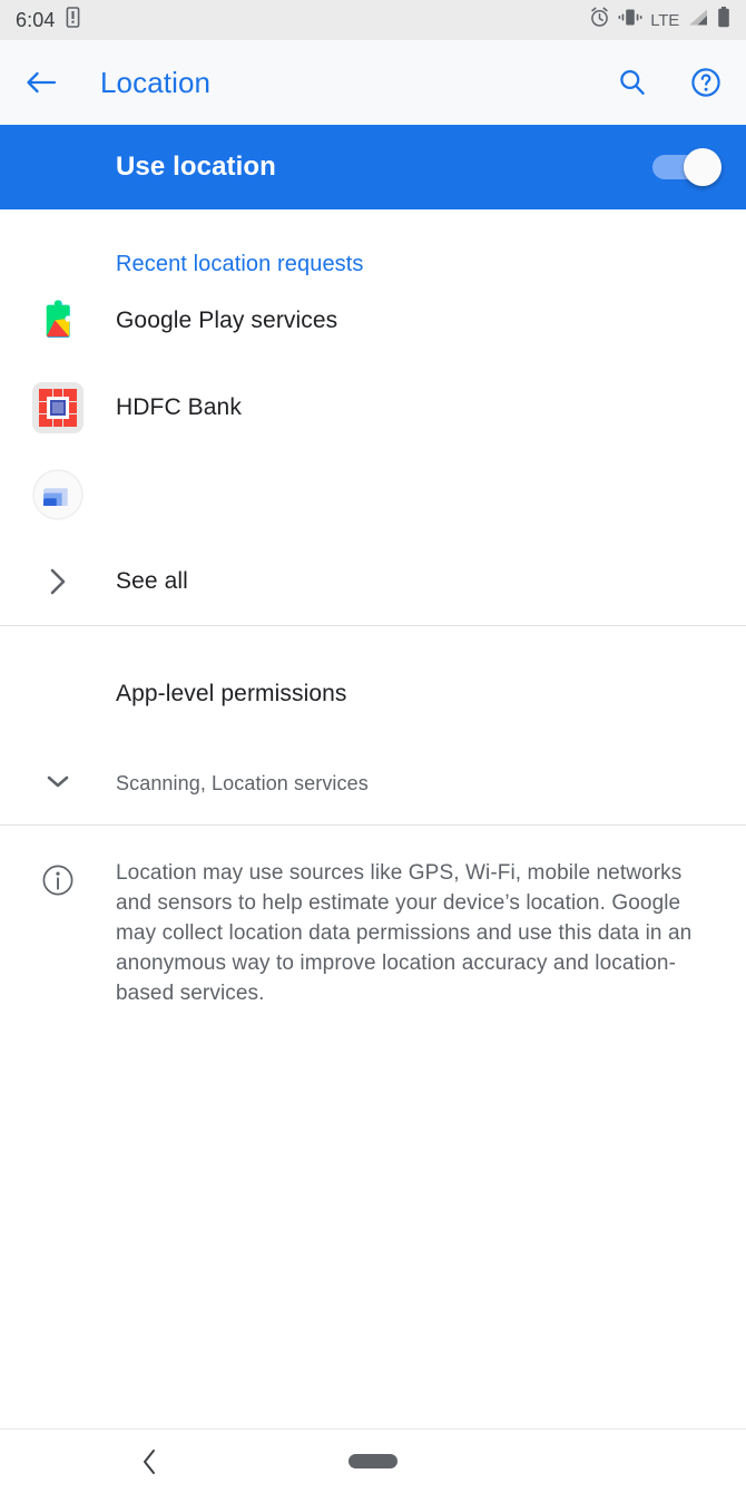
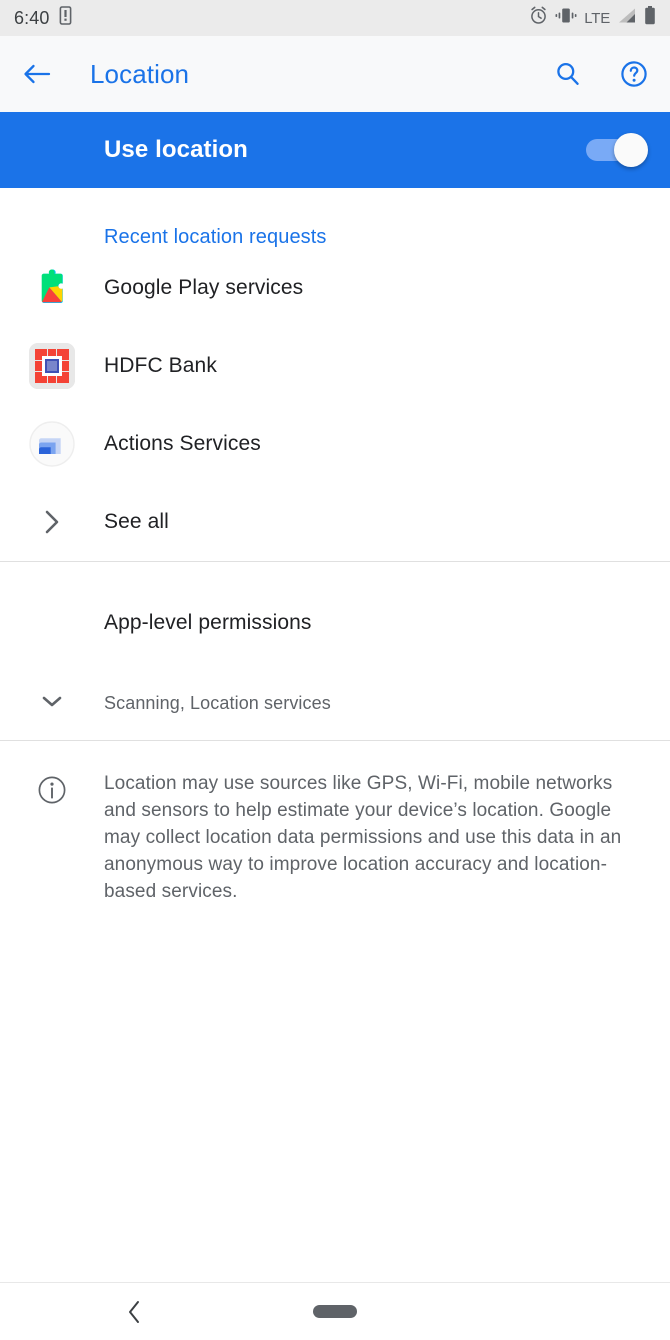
- 6:04
+ 6:40
  LTE
  Location
  Use location
  Recent location requests
  Google Play services
  HDFC Bank
+ Actions Services
  See all
  App-level permissions
  Scanning, Location services
  Location may use sources like GPS, Wi-Fi, mobile networks and sensors to help estimate your device’s location. Google may collect location data permissions and use this data in an anonymous way to improve location accuracy and location-based services.
